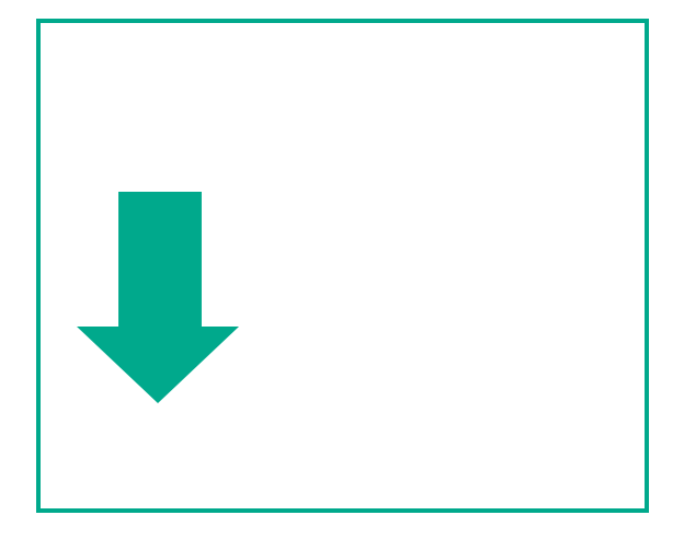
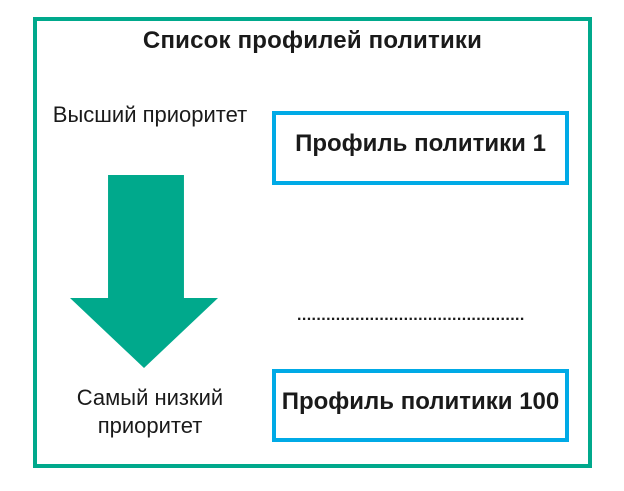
+ Список профилей политики
+ Высший приоритет
+ Самый низкий приоритет
+ Профиль политики 1
+ ...............................................
+ Профиль политики 100
